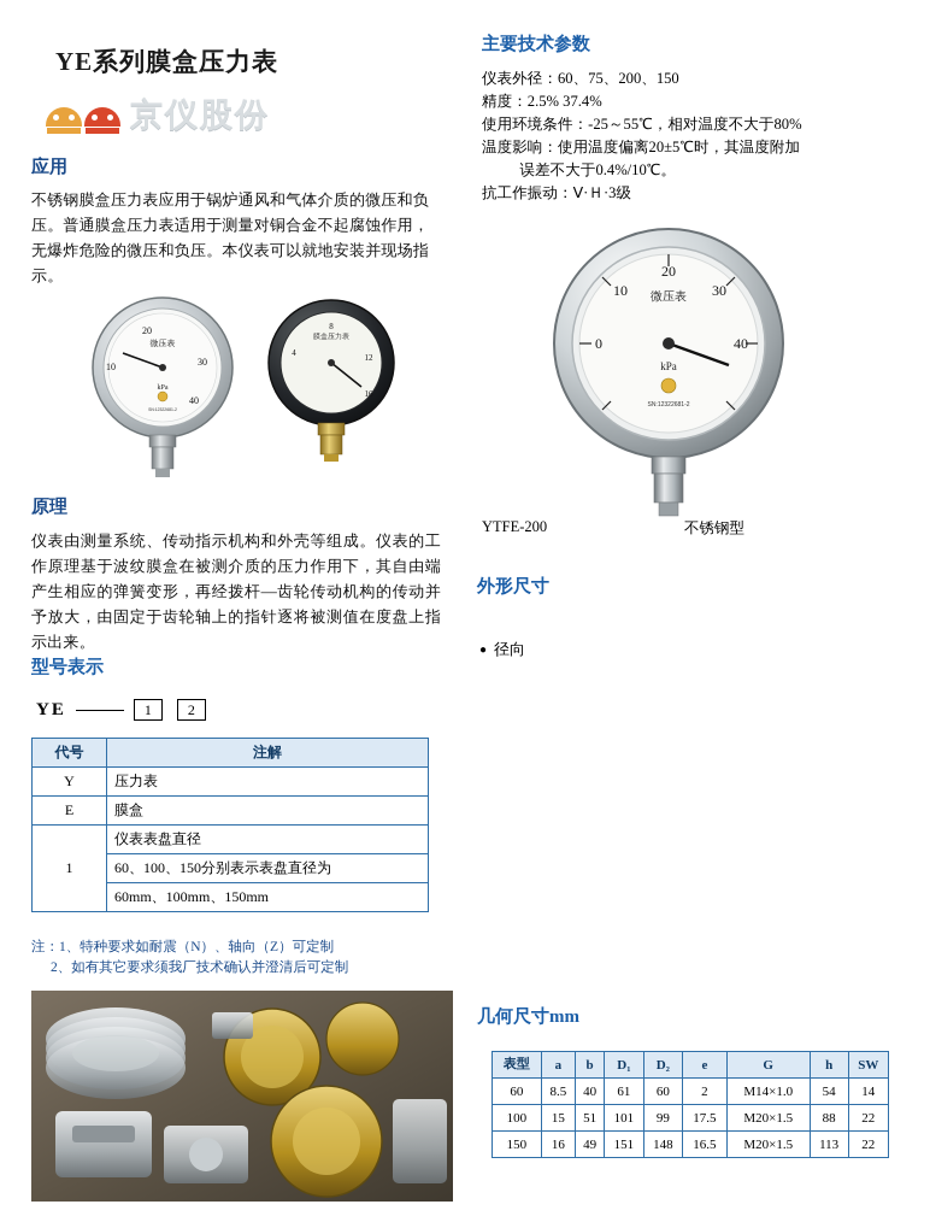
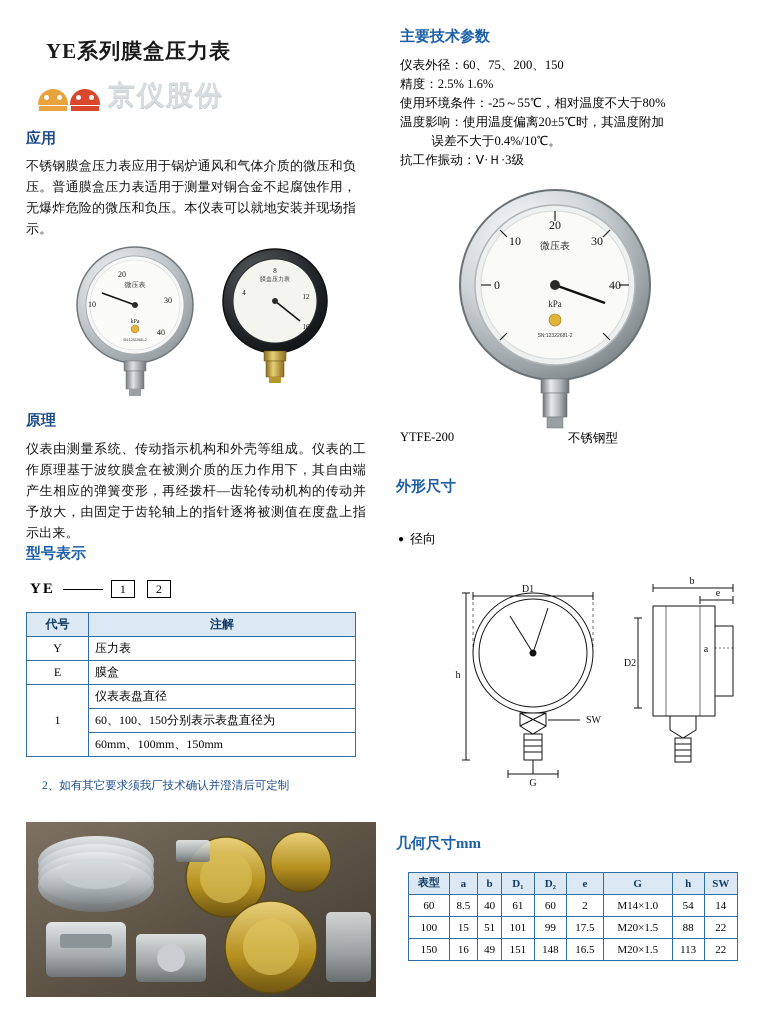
  YE系列膜盒压力表
  京仪股份
  应用
  不锈钢膜盒压力表应用于锅炉通风和气体介质的微压和负压。普通膜盒压力表适用于测量对铜合金不起腐蚀作用，无爆炸危险的微压和负压。本仪表可以就地安装并现场指示。
  微压表
  10
  20
  30
  40
  8
  12
  16
  4
  原理
  仪表由测量系统、传动指示机构和外壳等组成。仪表的工作原理基于波纹膜盒在被测介质的压力作用下，其自由端产生相应的弹簧变形，再经拨杆—齿轮传动机构的传动并予放大，由固定于齿轮轴上的指针逐将被测值在度盘上指示出来。
  型号表示
  YE
  1
  2
  代号	注解
  Y	压力表
  E	膜盒
  1	仪表表盘直径
  60、100、150分别表示表盘直径为
  60mm、100mm、150mm
- 注：1、特种要求如耐震（N）、轴向（Z）可定制
  2、如有其它要求须我厂技术确认并澄清后可定制
  主要技术参数
  仪表外径：60、75、200、150
- 精度：2.5% 37.4%
+ 精度：2.5% 1.6%
  使用环境条件：-25～55℃，相对温度不大于80%
  温度影响：使用温度偏离20±5℃时，其温度附加
  误差不大于0.4%/10℃。
  抗工作振动：Ⅴ·Ｈ·3级
  微压表
  0
  10
  20
  30
  40
  kPa
  YTFE-200
  不锈钢型
  外形尺寸
  径向
+ D1
+ h
+ G
+ SW
+ b
+ e
+ D2
+ a
  几何尺寸mm
  表型	a	b	D₁	D₂	e	G	h	SW
  60	8.5	40	61	60	2	M14×1.0	54	14
  100	15	51	101	99	17.5	M20×1.5	88	22
  150	16	49	151	148	16.5	M20×1.5	113	22
